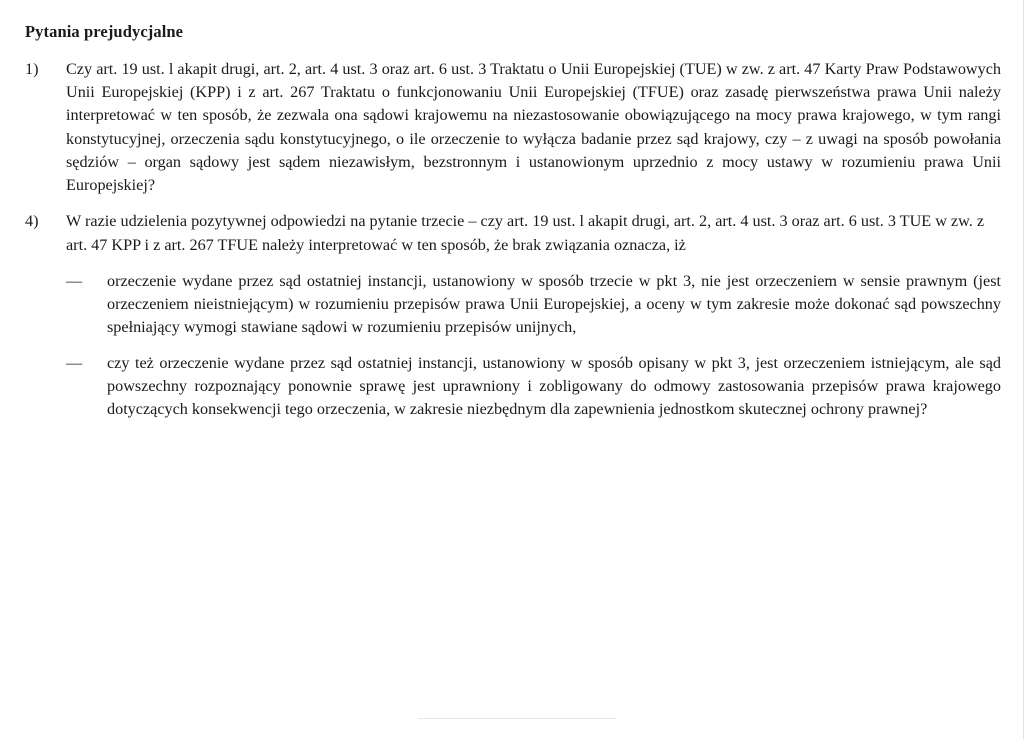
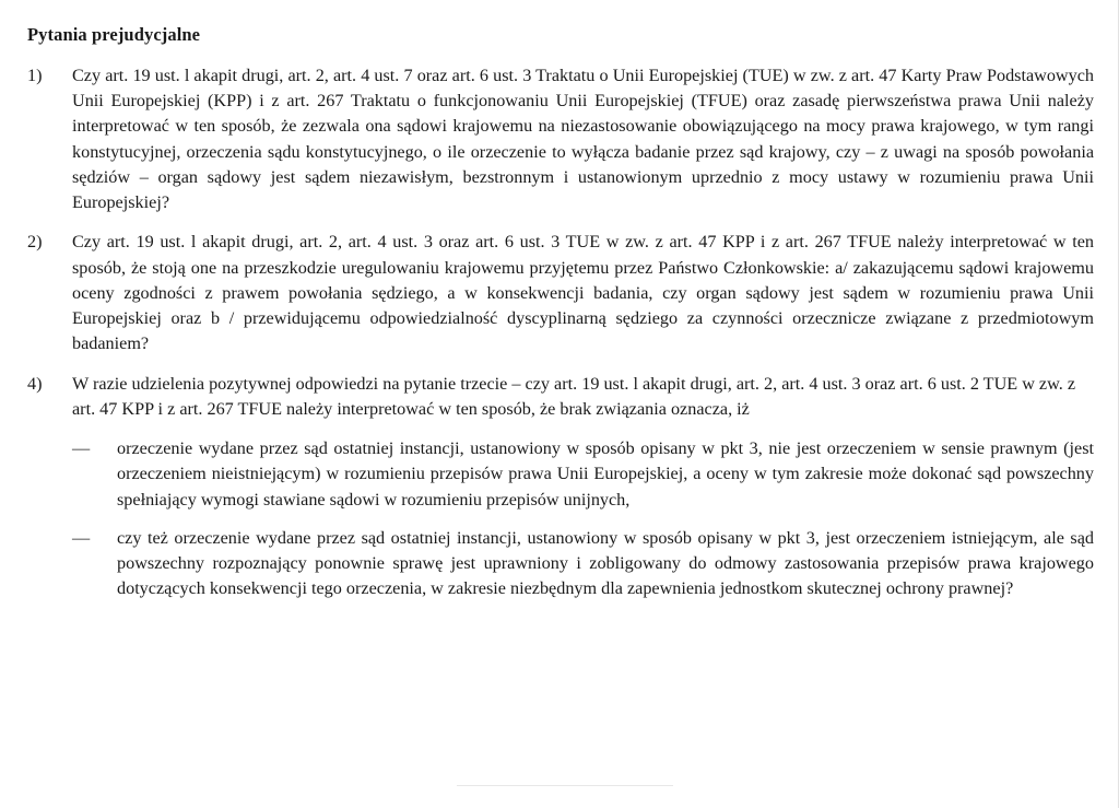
  Pytania prejudycjalne
  1)
- Czy art. 19 ust. l akapit drugi, art. 2, art. 4 ust. 3 oraz art. 6 ust. 3 Traktatu o Unii Europejskiej (TUE) w zw. z art. 47 Karty Praw Podstawowych Unii Europejskiej (KPP) i z art. 267 Traktatu o funkcjonowaniu Unii Europejskiej (TFUE) oraz zasadę pierwszeństwa prawa Unii należy interpretować w ten sposób, że zezwala ona sądowi krajowemu na niezastosowanie obowiązującego na mocy prawa krajowego, w tym rangi konstytucyjnej, orzeczenia sądu konstytucyjnego, o ile orzeczenie to wyłącza badanie przez sąd krajowy, czy – z uwagi na sposób powołania sędziów – organ sądowy jest sądem niezawisłym, bezstronnym i ustanowionym uprzednio z mocy ustawy w rozumieniu prawa Unii Europejskiej?
+ Czy art. 19 ust. l akapit drugi, art. 2, art. 4 ust. 7 oraz art. 6 ust. 3 Traktatu o Unii Europejskiej (TUE) w zw. z art. 47 Karty Praw Podstawowych Unii Europejskiej (KPP) i z art. 267 Traktatu o funkcjonowaniu Unii Europejskiej (TFUE) oraz zasadę pierwszeństwa prawa Unii należy interpretować w ten sposób, że zezwala ona sądowi krajowemu na niezastosowanie obowiązującego na mocy prawa krajowego, w tym rangi konstytucyjnej, orzeczenia sądu konstytucyjnego, o ile orzeczenie to wyłącza badanie przez sąd krajowy, czy – z uwagi na sposób powołania sędziów – organ sądowy jest sądem niezawisłym, bezstronnym i ustanowionym uprzednio z mocy ustawy w rozumieniu prawa Unii Europejskiej?
+ 2)
+ Czy art. 19 ust. l akapit drugi, art. 2, art. 4 ust. 3 oraz art. 6 ust. 3 TUE w zw. z art. 47 KPP i z art. 267 TFUE należy interpretować w ten sposób, że stoją one na przeszkodzie uregulowaniu krajowemu przyjętemu przez Państwo Członkowskie: a/ zakazującemu sądowi krajowemu oceny zgodności z prawem powołania sędziego, a w konsekwencji badania, czy organ sądowy jest sądem w rozumieniu prawa Unii Europejskiej oraz b / przewidującemu odpowiedzialność dyscyplinarną sędziego za czynności orzecznicze związane z przedmiotowym badaniem?
  4)
- W razie udzielenia pozytywnej odpowiedzi na pytanie trzecie – czy art. 19 ust. l akapit drugi, art. 2, art. 4 ust. 3 oraz art. 6 ust. 3 TUE w zw. z art. 47 KPP i z art. 267 TFUE należy interpretować w ten sposób, że brak związania oznacza, iż
+ W razie udzielenia pozytywnej odpowiedzi na pytanie trzecie – czy art. 19 ust. l akapit drugi, art. 2, art. 4 ust. 3 oraz art. 6 ust. 2 TUE w zw. z art. 47 KPP i z art. 267 TFUE należy interpretować w ten sposób, że brak związania oznacza, iż
  —
- orzeczenie wydane przez sąd ostatniej instancji, ustanowiony w sposób trzecie w pkt 3, nie jest orzeczeniem w sensie prawnym (jest orzeczeniem nieistniejącym) w rozumieniu przepisów prawa Unii Europejskiej, a oceny w tym zakresie może dokonać sąd powszechny spełniający wymogi stawiane sądowi w rozumieniu przepisów unijnych,
+ orzeczenie wydane przez sąd ostatniej instancji, ustanowiony w sposób opisany w pkt 3, nie jest orzeczeniem w sensie prawnym (jest orzeczeniem nieistniejącym) w rozumieniu przepisów prawa Unii Europejskiej, a oceny w tym zakresie może dokonać sąd powszechny spełniający wymogi stawiane sądowi w rozumieniu przepisów unijnych,
  —
  czy też orzeczenie wydane przez sąd ostatniej instancji, ustanowiony w sposób opisany w pkt 3, jest orzeczeniem istniejącym, ale sąd powszechny rozpoznający ponownie sprawę jest uprawniony i zobligowany do odmowy zastosowania przepisów prawa krajowego dotyczących konsekwencji tego orzeczenia, w zakresie niezbędnym dla zapewnienia jednostkom skutecznej ochrony prawnej?
